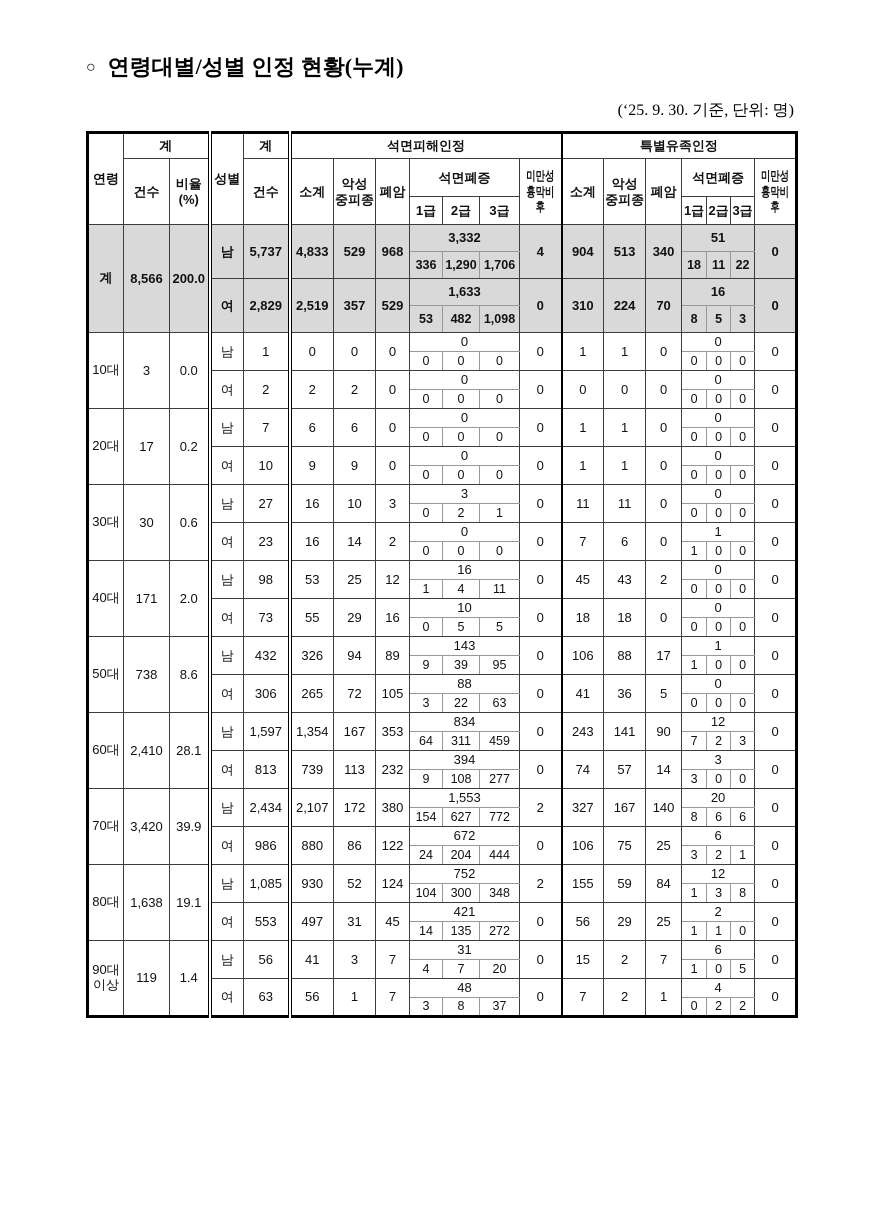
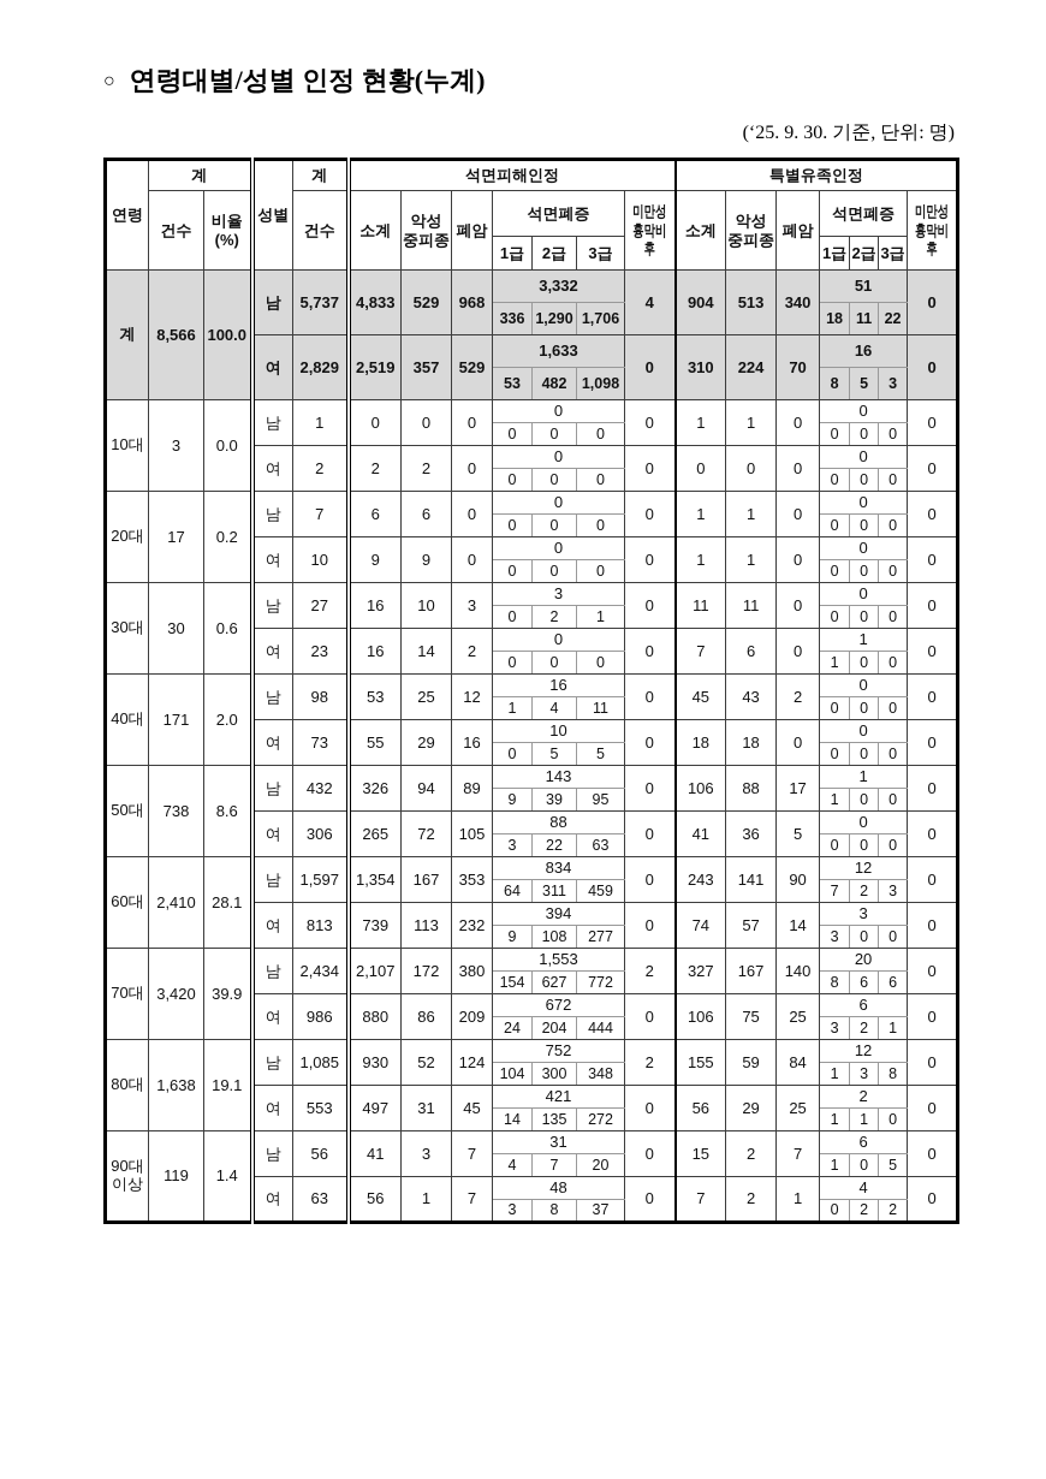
  ○ 연령대별/성별 인정 현황(누계)
  (‘25. 9. 30. 기준, 단위: 명)
  연령	계	성별	계	석면피해인정	특별유족인정
  건수	비율 (%)	건수	소계	악성 중피종	폐암	석면폐증	미만성 흉막비후	소계	악성 중피종	폐암	석면폐증	미만성 흉막비후
  1급	2급	3급	1급	2급	3급
- 계	8,566	200.0	남	5,737	4,833	529	968	3,332	4	904	513	340	51	0
+ 계	8,566	100.0	남	5,737	4,833	529	968	3,332	4	904	513	340	51	0
  336	1,290	1,706	18	11	22
  여	2,829	2,519	357	529	1,633	0	310	224	70	16	0
  53	482	1,098	8	5	3
  10대	3	0.0	남	1	0	0	0	0	0	1	1	0	0	0
  0	0	0	0	0	0
  여	2	2	2	0	0	0	0	0	0	0	0
  0	0	0	0	0	0
  20대	17	0.2	남	7	6	6	0	0	0	1	1	0	0	0
  0	0	0	0	0	0
  여	10	9	9	0	0	0	1	1	0	0	0
  0	0	0	0	0	0
  30대	30	0.6	남	27	16	10	3	3	0	11	11	0	0	0
  0	2	1	0	0	0
  여	23	16	14	2	0	0	7	6	0	1	0
  0	0	0	1	0	0
  40대	171	2.0	남	98	53	25	12	16	0	45	43	2	0	0
  1	4	11	0	0	0
  여	73	55	29	16	10	0	18	18	0	0	0
  0	5	5	0	0	0
  50대	738	8.6	남	432	326	94	89	143	0	106	88	17	1	0
  9	39	95	1	0	0
  여	306	265	72	105	88	0	41	36	5	0	0
  3	22	63	0	0	0
  60대	2,410	28.1	남	1,597	1,354	167	353	834	0	243	141	90	12	0
  64	311	459	7	2	3
  여	813	739	113	232	394	0	74	57	14	3	0
  9	108	277	3	0	0
  70대	3,420	39.9	남	2,434	2,107	172	380	1,553	2	327	167	140	20	0
  154	627	772	8	6	6
- 여	986	880	86	122	672	0	106	75	25	6	0
+ 여	986	880	86	209	672	0	106	75	25	6	0
  24	204	444	3	2	1
  80대	1,638	19.1	남	1,085	930	52	124	752	2	155	59	84	12	0
  104	300	348	1	3	8
  여	553	497	31	45	421	0	56	29	25	2	0
  14	135	272	1	1	0
  90대 이상	119	1.4	남	56	41	3	7	31	0	15	2	7	6	0
  4	7	20	1	0	5
  여	63	56	1	7	48	0	7	2	1	4	0
  3	8	37	0	2	2
